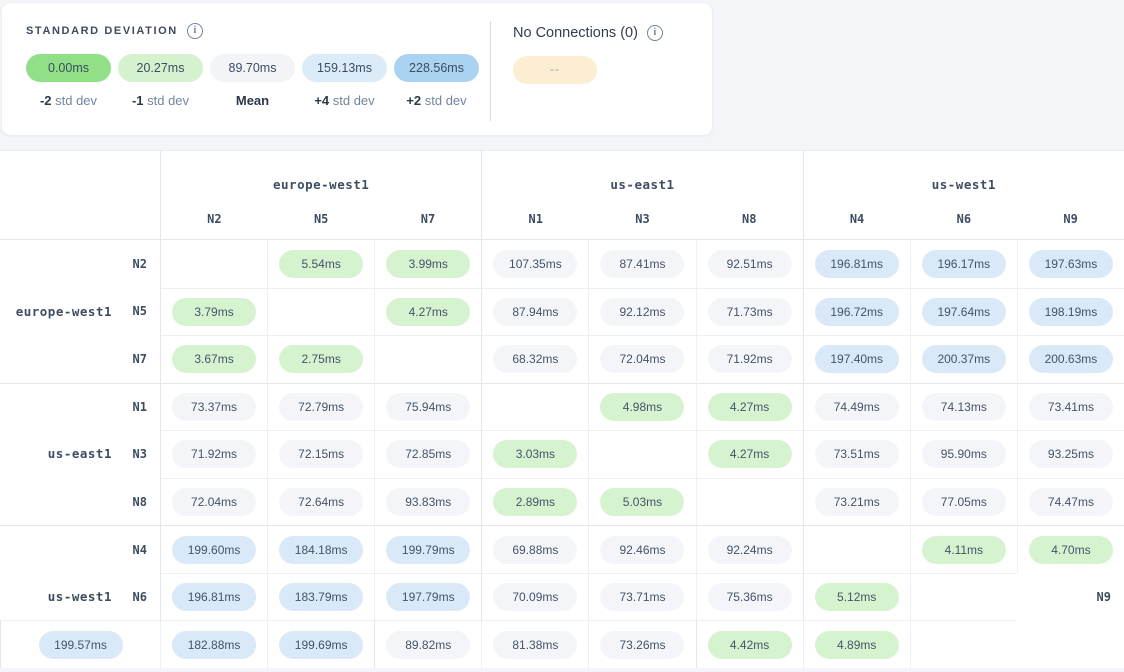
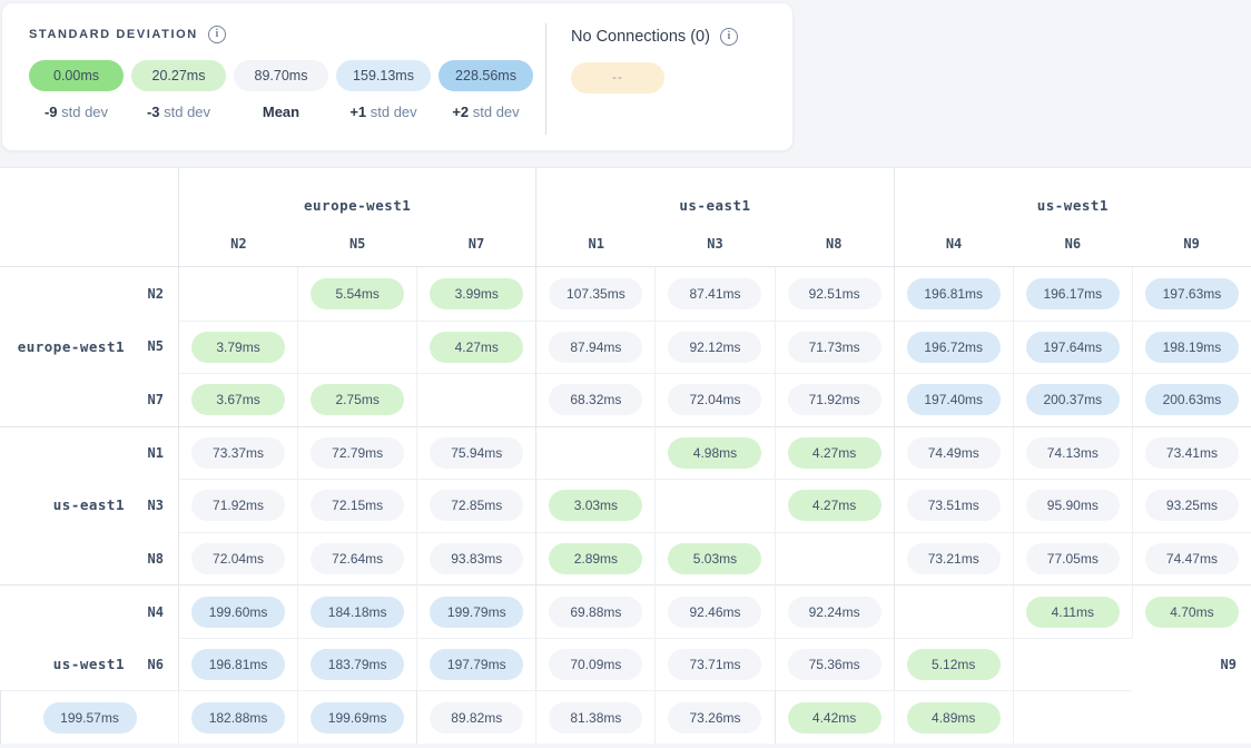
  STANDARD DEVIATION
  i
  0.00ms
- -2 std dev
+ -9 std dev
  20.27ms
- -1 std dev
+ -3 std dev
  89.70ms
  Mean
  159.13ms
- +4 std dev
+ +1 std dev
  228.56ms
  +2 std dev
  No Connections (0)
  i
  --
  europe-west1
  N2
  N5
  N7
  us-east1
  N1
  N3
  N8
  us-west1
  N4
  N6
  N9
  N2
  5.54ms
  3.99ms
  107.35ms
  87.41ms
  92.51ms
  196.81ms
  196.17ms
  197.63ms
  europe-west1
  N5
  3.79ms
  4.27ms
  87.94ms
  92.12ms
  71.73ms
  196.72ms
  197.64ms
  198.19ms
  N7
  3.67ms
  2.75ms
  68.32ms
  72.04ms
  71.92ms
  197.40ms
  200.37ms
  200.63ms
  N1
  73.37ms
  72.79ms
  75.94ms
  4.98ms
  4.27ms
  74.49ms
  74.13ms
  73.41ms
  us-east1
  N3
  71.92ms
  72.15ms
  72.85ms
  3.03ms
  4.27ms
  73.51ms
  95.90ms
  93.25ms
  N8
  72.04ms
  72.64ms
  93.83ms
  2.89ms
  5.03ms
  73.21ms
  77.05ms
  74.47ms
  N4
  199.60ms
  184.18ms
  199.79ms
  69.88ms
  92.46ms
  92.24ms
  4.11ms
  4.70ms
  us-west1
  N6
  196.81ms
  183.79ms
  197.79ms
  70.09ms
  73.71ms
  75.36ms
  5.12ms
  N9
  199.57ms
  182.88ms
  199.69ms
  89.82ms
  81.38ms
  73.26ms
  4.42ms
  4.89ms
